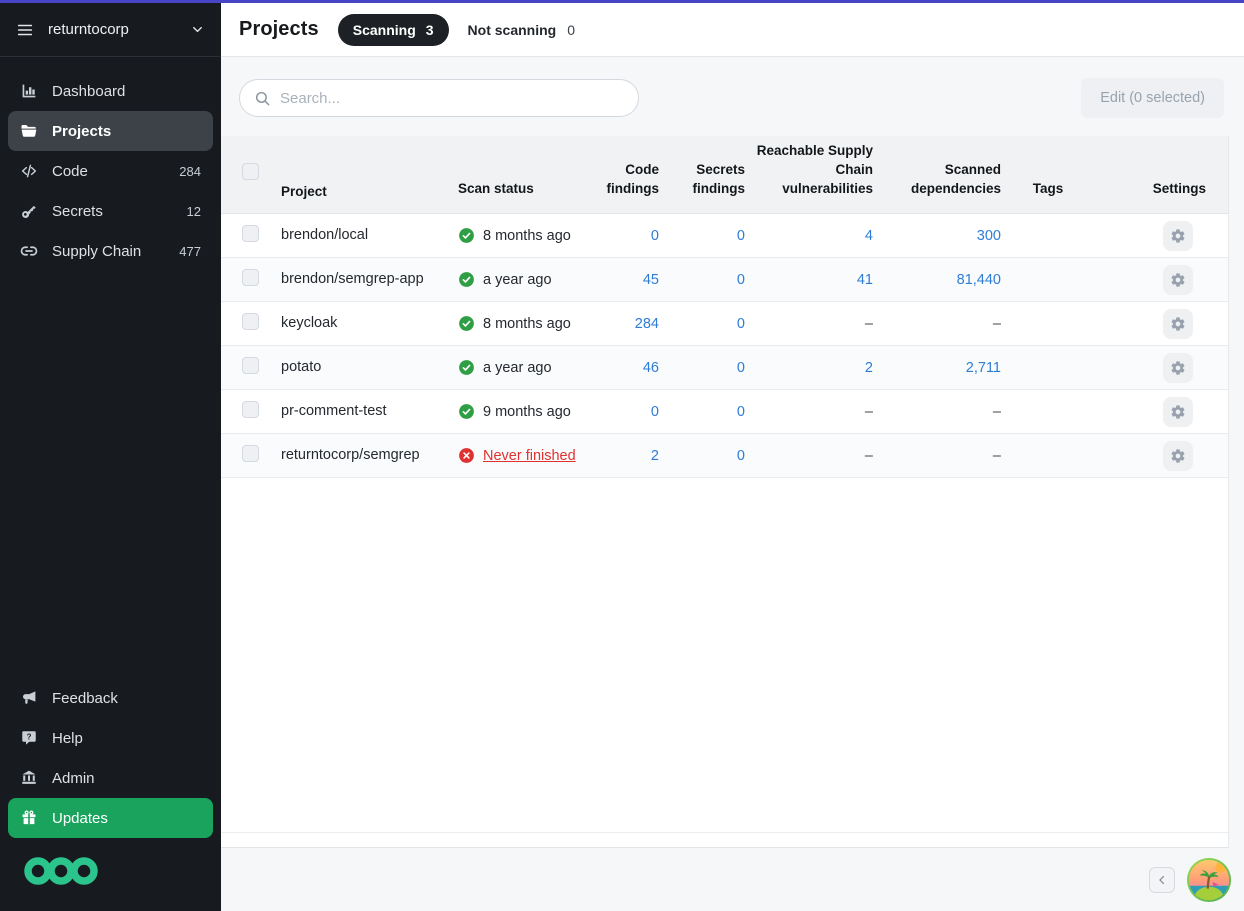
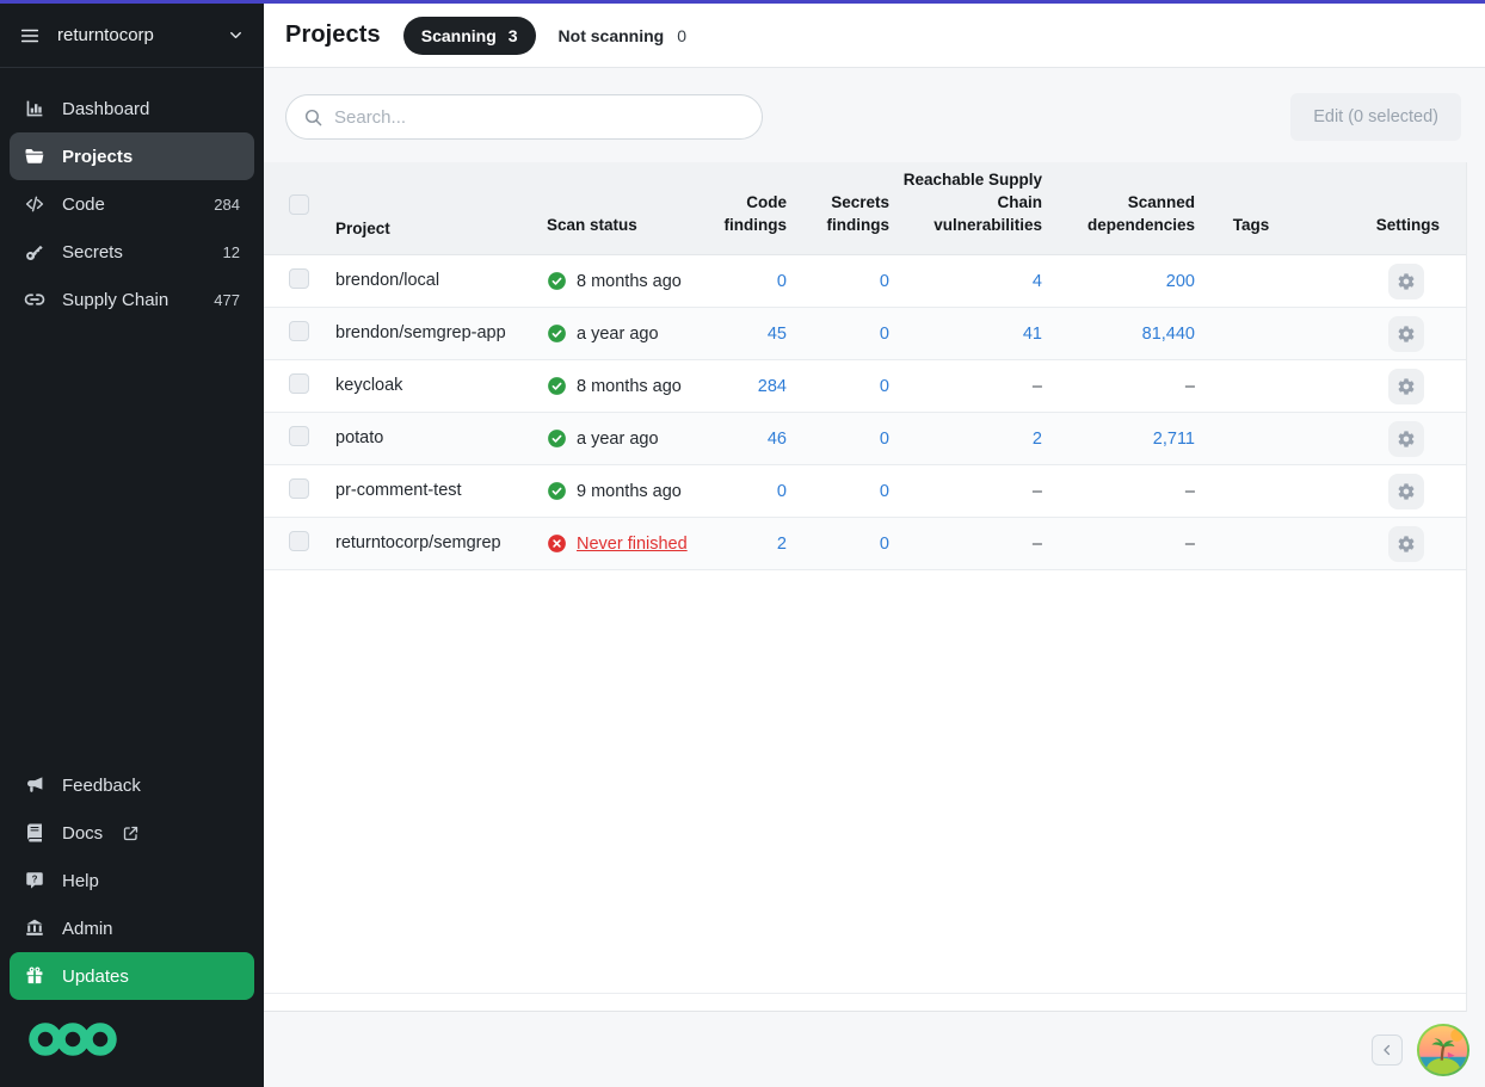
  returntocorp
  Dashboard
  Projects
  Code
  284
  Secrets
  12
  Supply Chain
  477
  Feedback
+ Docs
  Help
  Admin
  Updates
  Projects
  Scanning
  3
  Not scanning
  0
  Search...
  Edit (0 selected)
  Project
  Scan status
  Code findings
  Secrets findings
  Reachable Supply Chain vulnerabilities
  Scanned dependencies
  Tags
  Settings
  brendon/local
  8 months ago
  0
  0
  4
- 300
+ 200
  brendon/semgrep-app
  a year ago
  45
  0
  41
  81,440
  keycloak
  8 months ago
  284
  0
  –
  –
  potato
  a year ago
  46
  0
  2
  2,711
  pr-comment-test
  9 months ago
  0
  0
  –
  –
  returntocorp/semgrep
  Never finished
  2
  0
  –
  –
